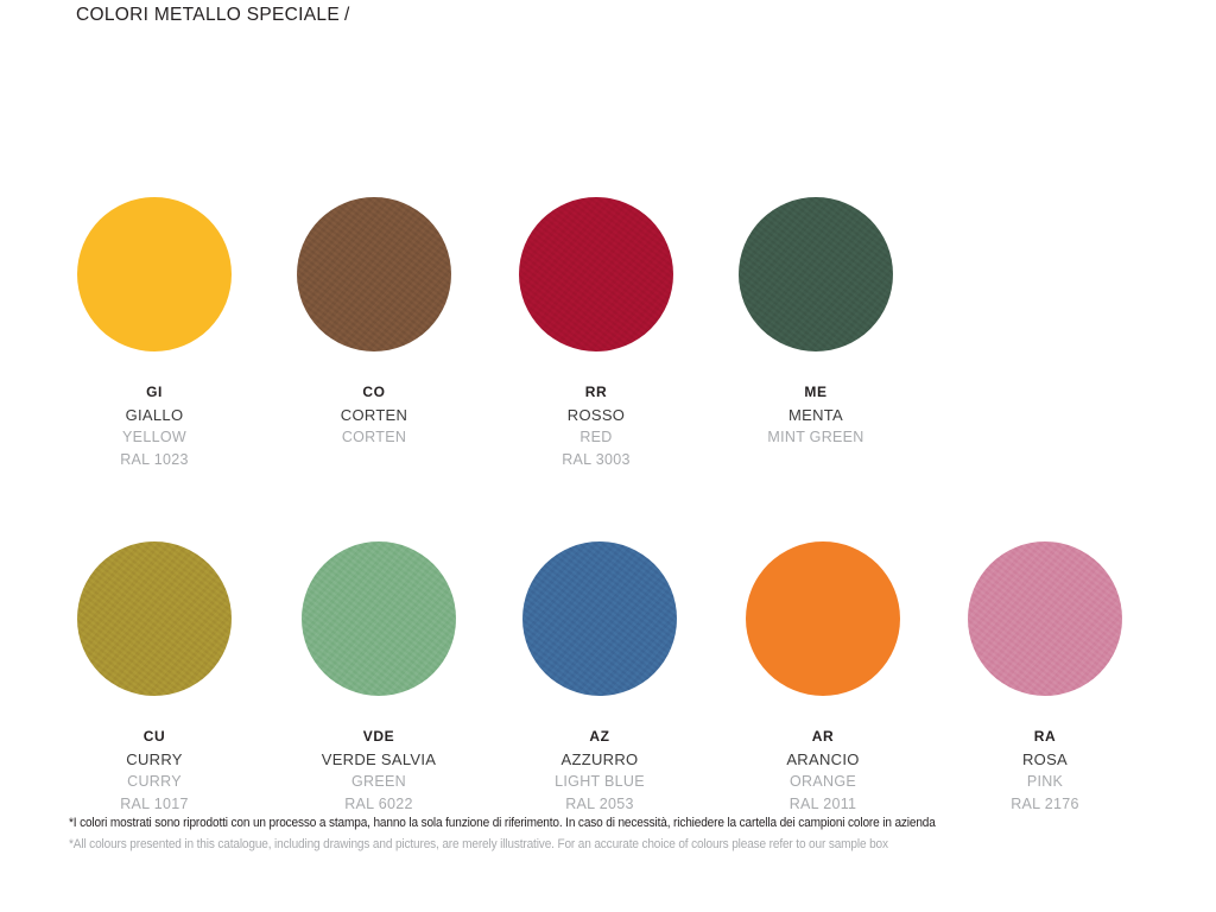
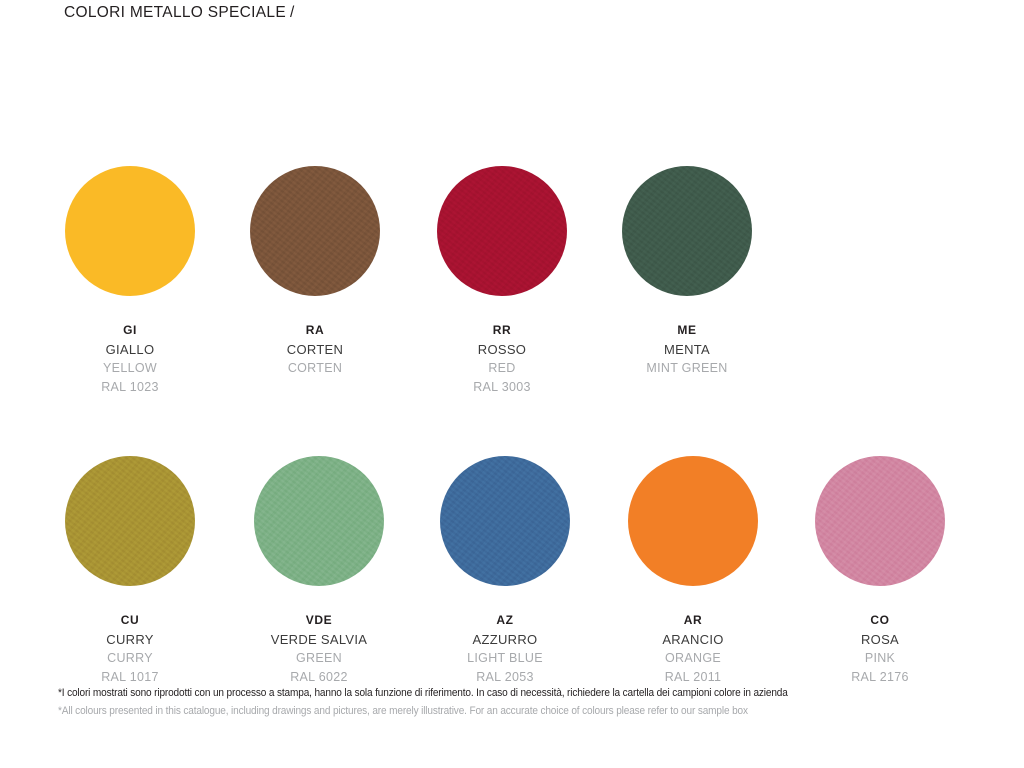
  COLORI METALLO SPECIALE
  /
  GI
  GIALLO
  YELLOW
  RAL 1023
- CO
+ RA
  CORTEN
  CORTEN
  RR
  ROSSO
  RED
  RAL 3003
  ME
  MENTA
  MINT GREEN
  CU
  CURRY
  CURRY
  RAL 1017
  VDE
  VERDE SALVIA
  GREEN
  RAL 6022
  AZ
  AZZURRO
  LIGHT BLUE
  RAL 2053
  AR
  ARANCIO
  ORANGE
  RAL 2011
- RA
+ CO
  ROSA
  PINK
  RAL 2176
  *I colori mostrati sono riprodotti con un processo a stampa, hanno la sola funzione di riferimento. In caso di necessità, richiedere la cartella dei campioni colore in azienda
  *All colours presented in this catalogue, including drawings and pictures, are merely illustrative. For an accurate choice of colours please refer to our sample box
